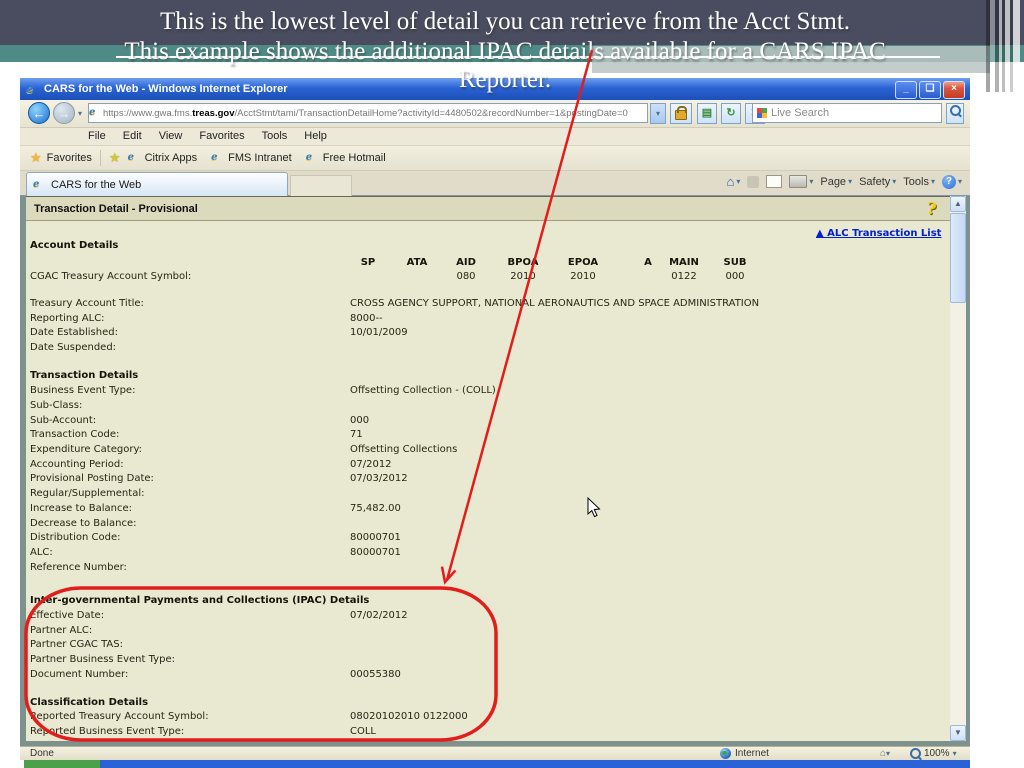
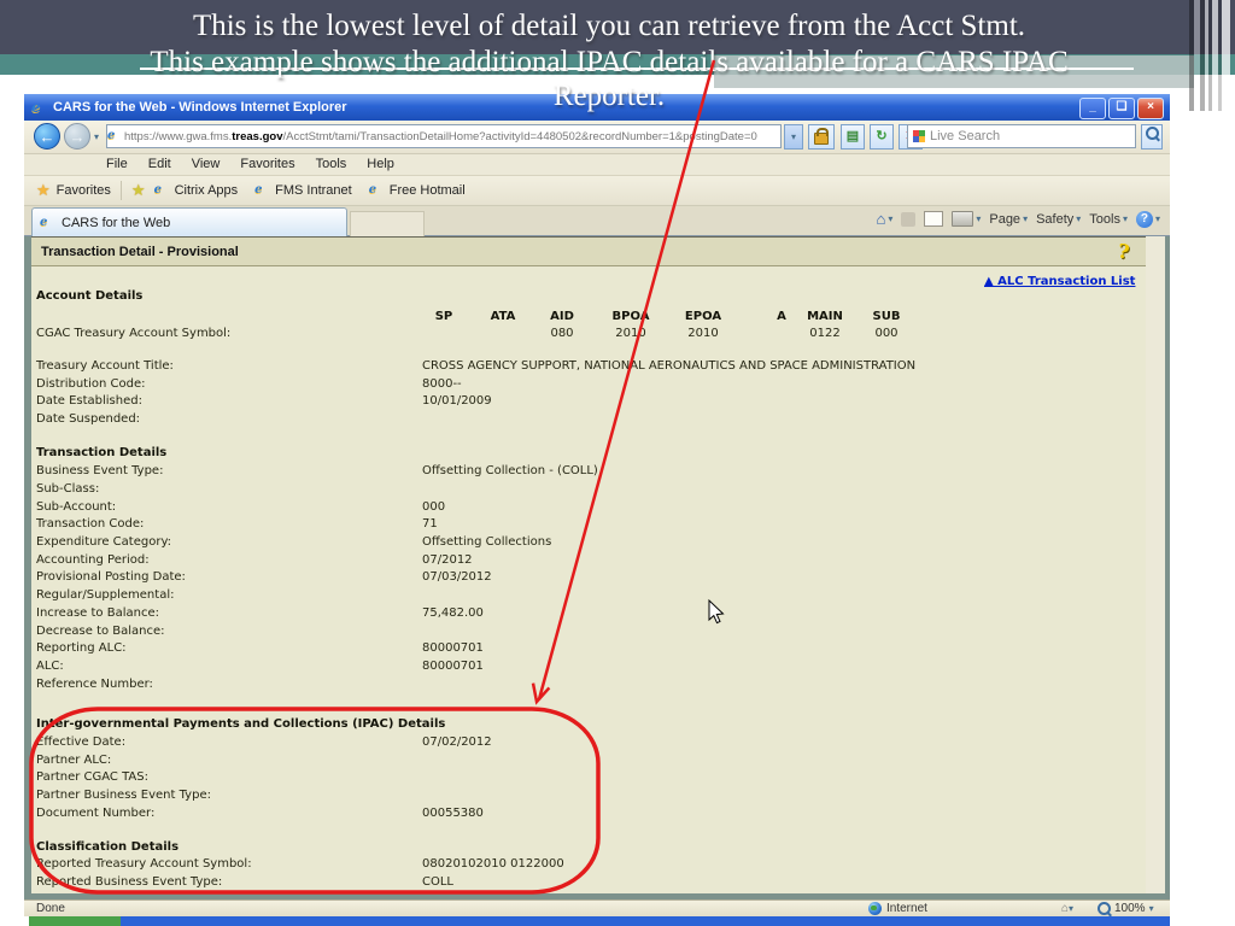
  This is the lowest level of detail you can retrieve from the Acct Stmt.
  This example shows the additional IPAC detais available for a CARS IPAC
  Reporter.
  e
  CARS for the Web - Windows Internet Explorer
  _
  ❏
  ×
  ←
  →
  ▾
  e
  https://www.gwa.fms.treas.gov/AcctStmt/tami/TransactionDetailHome?activityId=4480502&recordNumber=1&pstingDate=0
  ▾
  ▤
  ↻
  Live Search
  File
  Edit
  View
  Favorites
  Tools
  Help
  ★
  Favorites
  ★
  e
  Citrix Apps
  e
  FMS Intranet
  e
  Free Hotmail
  e
  CARS for the Web
  ⌂
  ▾
  ▾
  Page
  ▾
  Safety
  ▾
  Tools
  ▾
  ?
  ▾
  Transaction Detail - Provisional
  ▲ ALC Transaction List
  Account Details
  CGAC Treasury Account Symbol:
  Treasury Account Title:
  CROSS AGENCY SUPPORT, NATIONAL AERONAUTICS AND SPACE ADMINISTRATION
- Reporting ALC:
+ Distribution Code:
  8000--
  Date Established:
  10/01/2009
  Date Suspended:
  Transaction Details
  Business Event Type:
  Offsetting Collection - (COLL)
  Sub-Class:
  Sub-Account:
  000
  Transaction Code:
  71
  Expenditure Category:
  Offsetting Collections
  Accounting Period:
  07/2012
  Provisional Posting Date:
  07/03/2012
  Regular/Supplemental:
  Increase to Balance:
  75,482.00
  Decrease to Balance:
- Distribution Code:
+ Reporting ALC:
  80000701
  ALC:
  80000701
  Reference Number:
  Iner-governmental Payments and Collections (IPAC) Details
  Effective Date:
  07/02/2012
  Partner ALC:
  Partner CGAC TAS:
  Partner Business Event Type:
  Document Number:
  00055380
  Classification Details
  eported Treasury Account Symbol:
  08020102010 0122000
  Rerted Business Event Type:
  COLL
  SP
  ATA
  AID
  BPO
  EPOA
  A
  MAIN
  SUB
  080
  2010
  2010
  0122
  000
- ▲
- ▼
  Done
  Internet
  ⌂▾
  100%
  ▾
